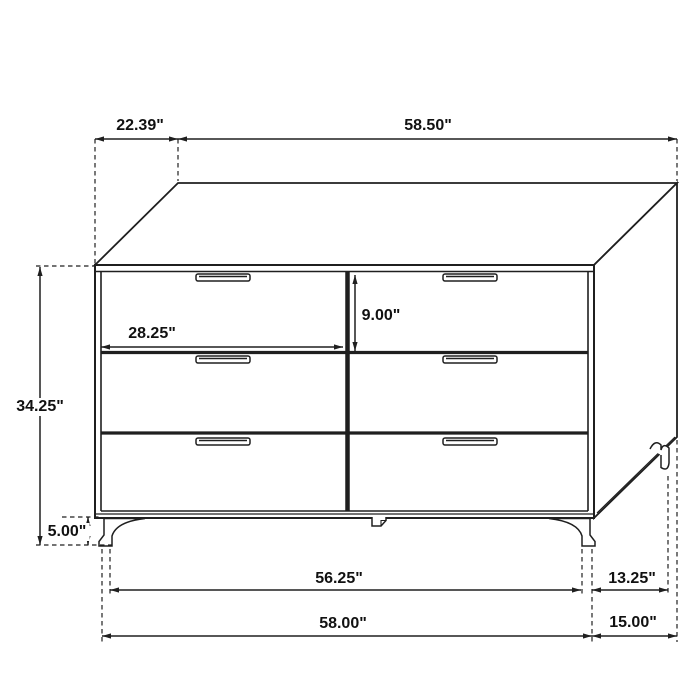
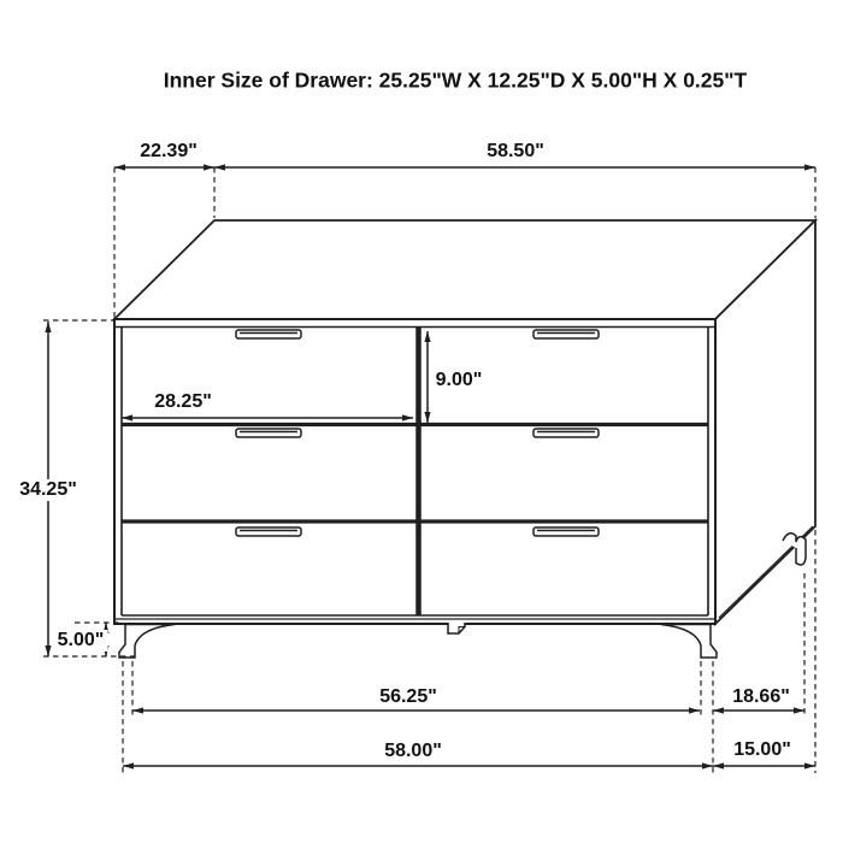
+ Inner Size of Drawer: 25.25"W X 12.25"D X 5.00"H X 0.25"T
  22.39"
  58.50"
  34.25"
  5.00"
  28.25"
  9.00"
  56.25"
- 13.25"
+ 18.66"
  58.00"
  15.00"
